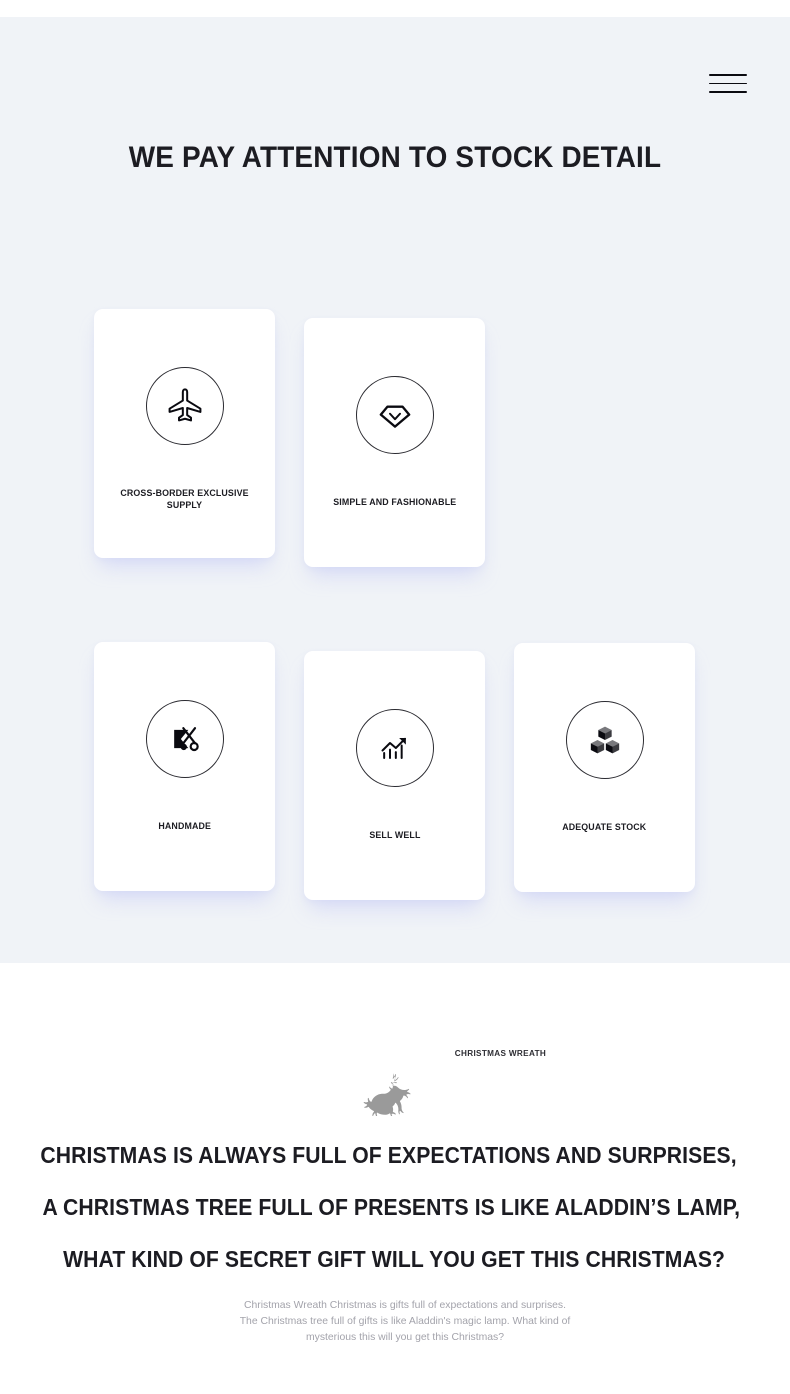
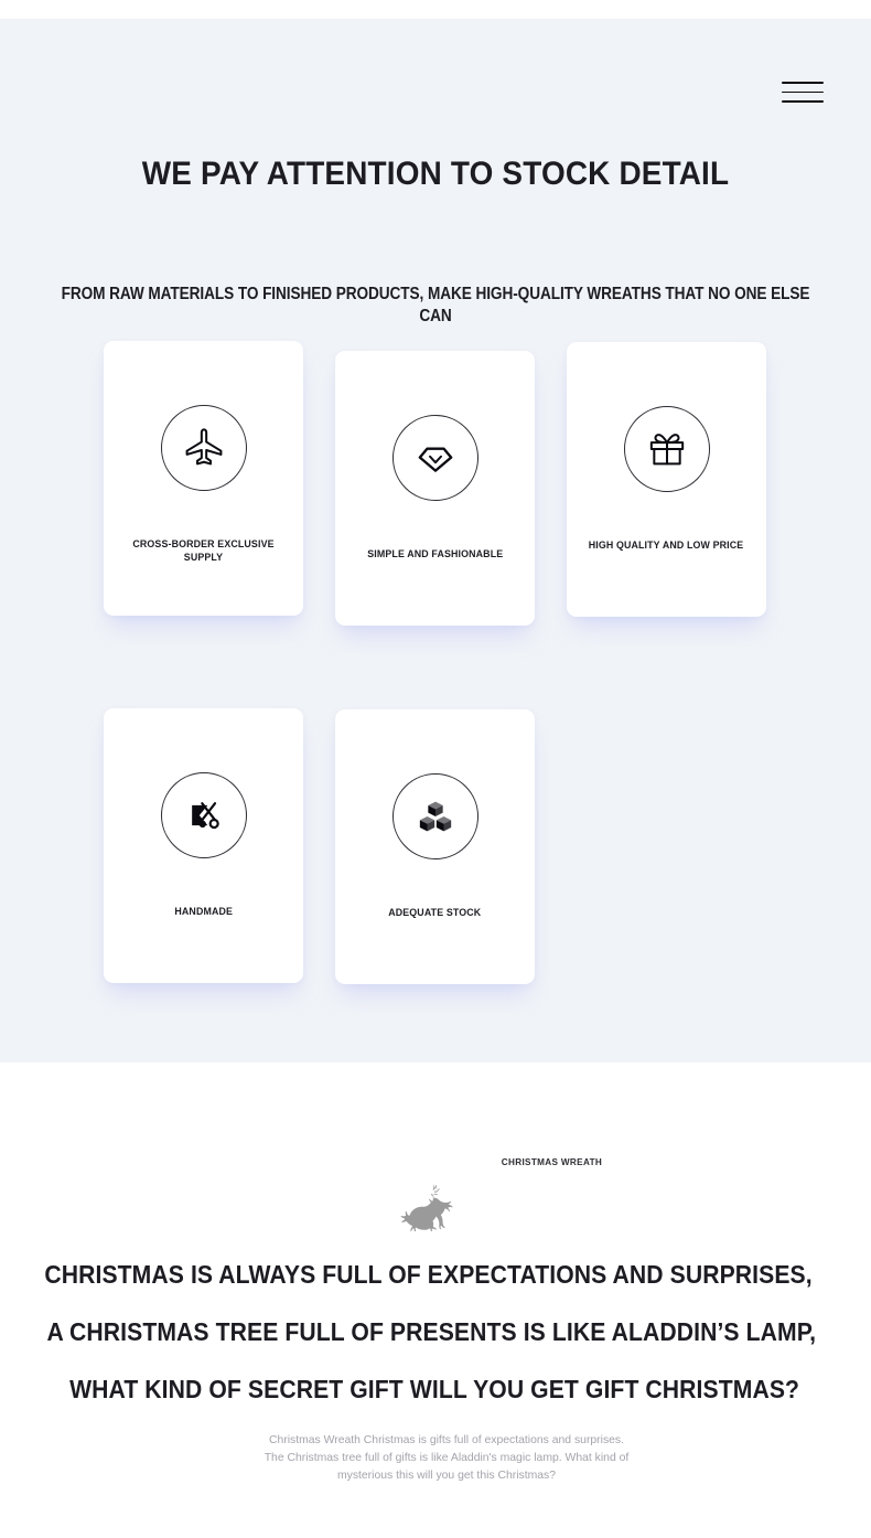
  WE PAY ATTENTION TO STOCK DETAIL
+ FROM RAW MATERIALS TO FINISHED PRODUCTS, MAKE HIGH-QUALITY WREATHS THAT NO ONE ELSE CAN
  CROSS-BORDER EXCLUSIVE SUPPLY
  SIMPLE AND FASHIONABLE
+ HIGH QUALITY AND LOW PRICE
  HANDMADE
- SELL WELL
  ADEQUATE STOCK
  CHRISTMAS WREATH
  CHRISTMAS IS ALWAYS FULL OF EXPECTATIONS AND SURPRISES,
  A CHRISTMAS TREE FULL OF PRESENTS IS LIKE ALADDIN’S LAMP,
- WHAT KIND OF SECRET GIFT WILL YOU GET THIS CHRISTMAS?
+ WHAT KIND OF SECRET GIFT WILL YOU GET GIFT CHRISTMAS?
  Christmas Wreath Christmas is gifts full of expectations and surprises.
  The Christmas tree full of gifts is like Aladdin's magic lamp. What kind of
  mysterious this will you get this Christmas?
